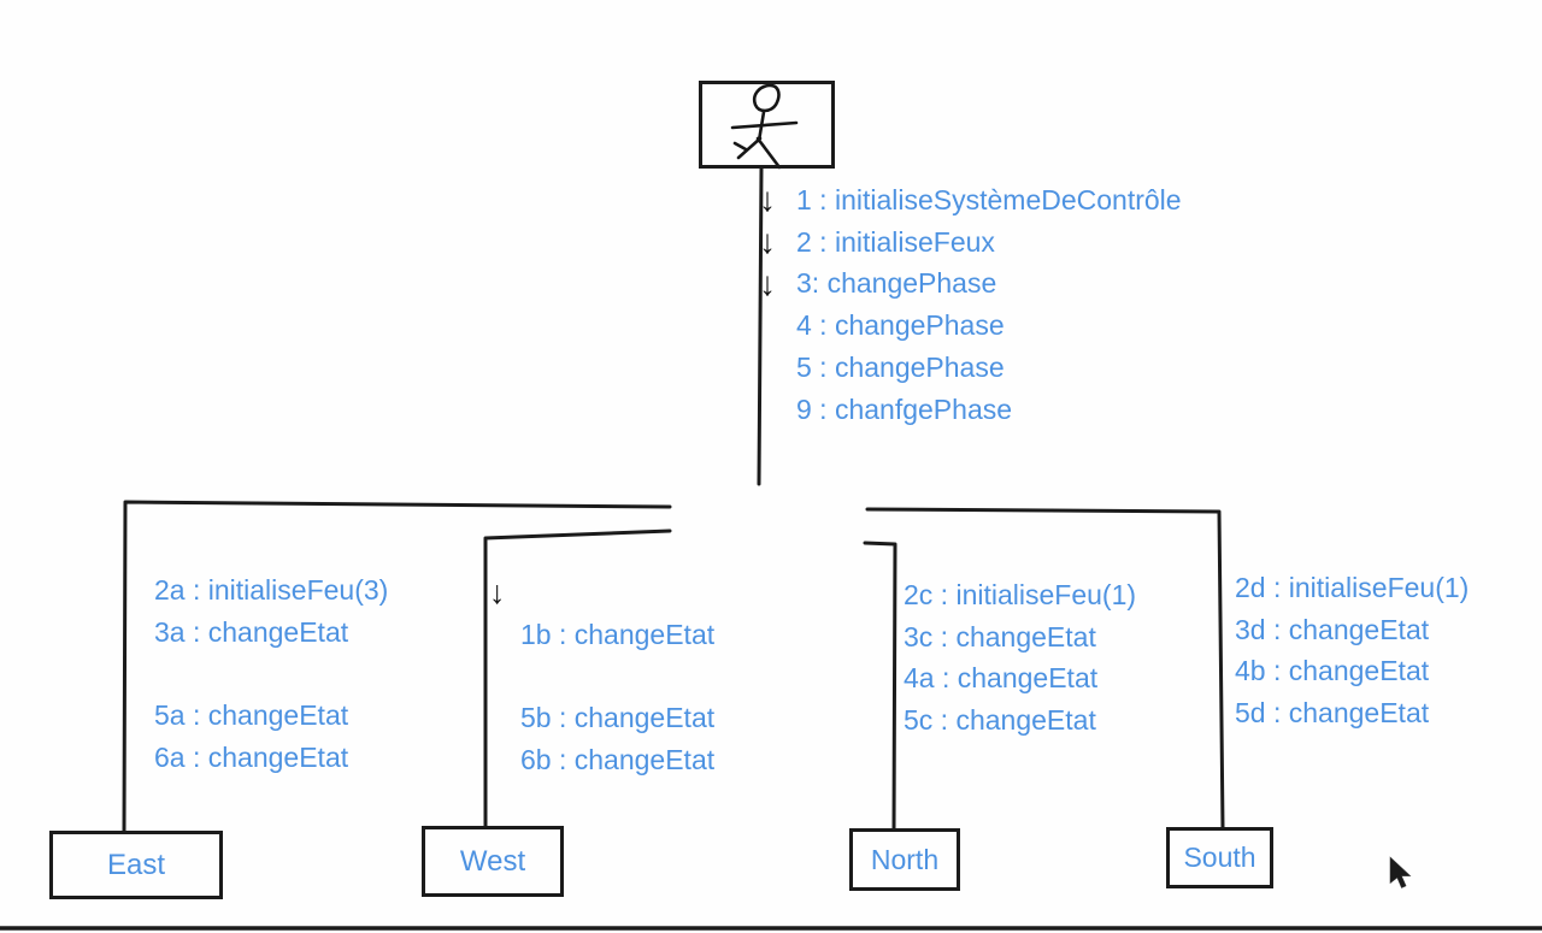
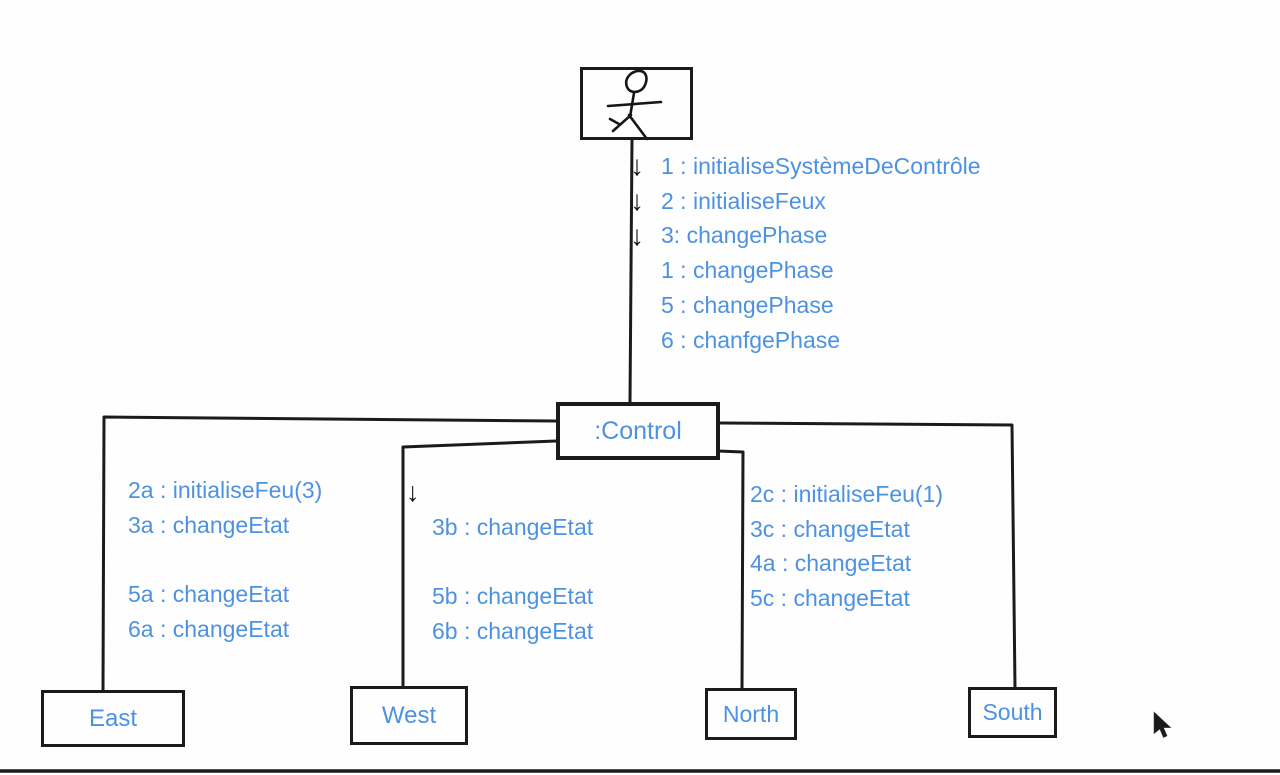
+ :Control
  East
  West
  North
  South
  ↓
  1 : initialiseSystèmeDeContrôle
  ↓
  2 : initialiseFeux
  ↓
  3: changePhase
- 4 : changePhase
+ 1 : changePhase
  5 : changePhase
- 9 : chanfgePhase
+ 6 : chanfgePhase
  2a : initialiseFeu(3)
  3a : changeEtat
  5a : changeEtat
  6a : changeEtat
  ↓
- 1b : changeEtat
+ 3b : changeEtat
  5b : changeEtat
  6b : changeEtat
  2c : initialiseFeu(1)
  3c : changeEtat
  4a : changeEtat
  5c : changeEtat
- 2d : initialiseFeu(1)
- 3d : changeEtat
- 4b : changeEtat
- 5d : changeEtat
